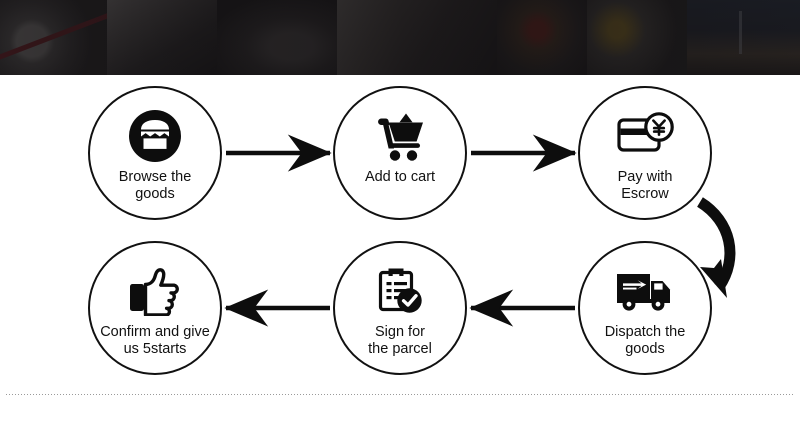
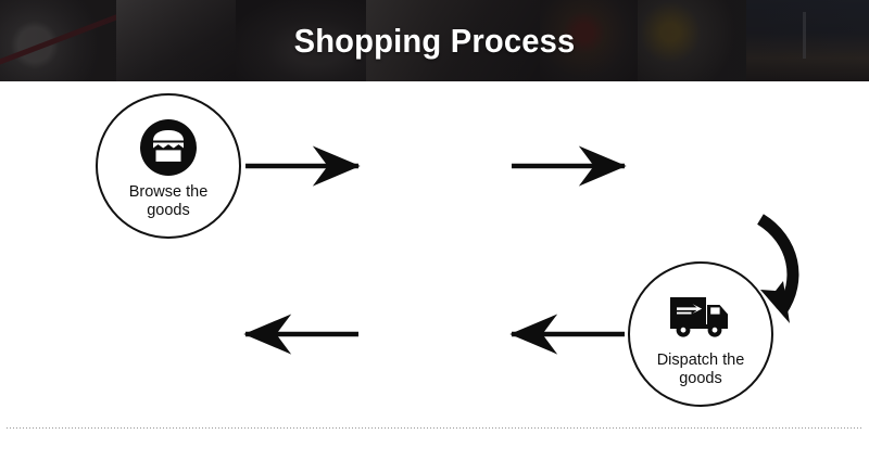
+ Shopping Process
  Browse the
  goods
- Add to cart
- Pay with
- Escrow
  Dispatch the
  goods
- Sign for
- the parcel
- Confirm and give
- us 5starts
